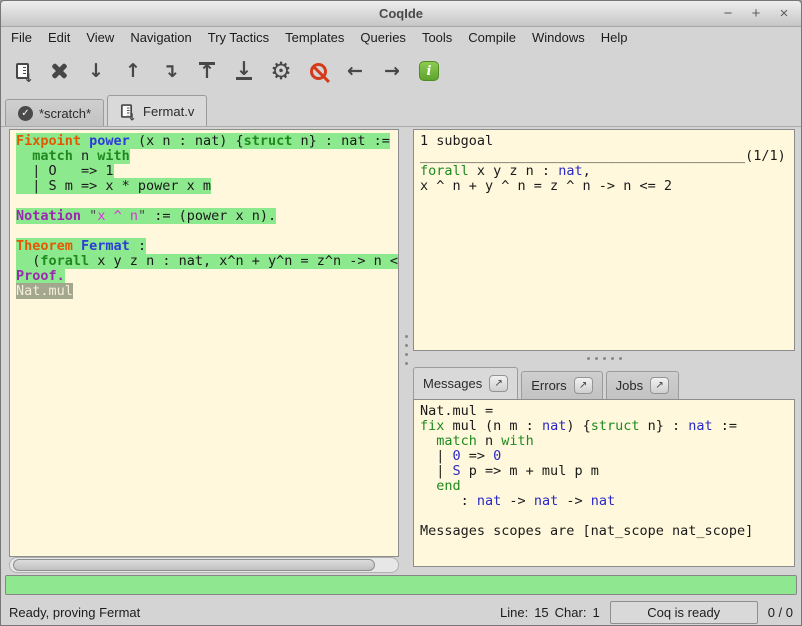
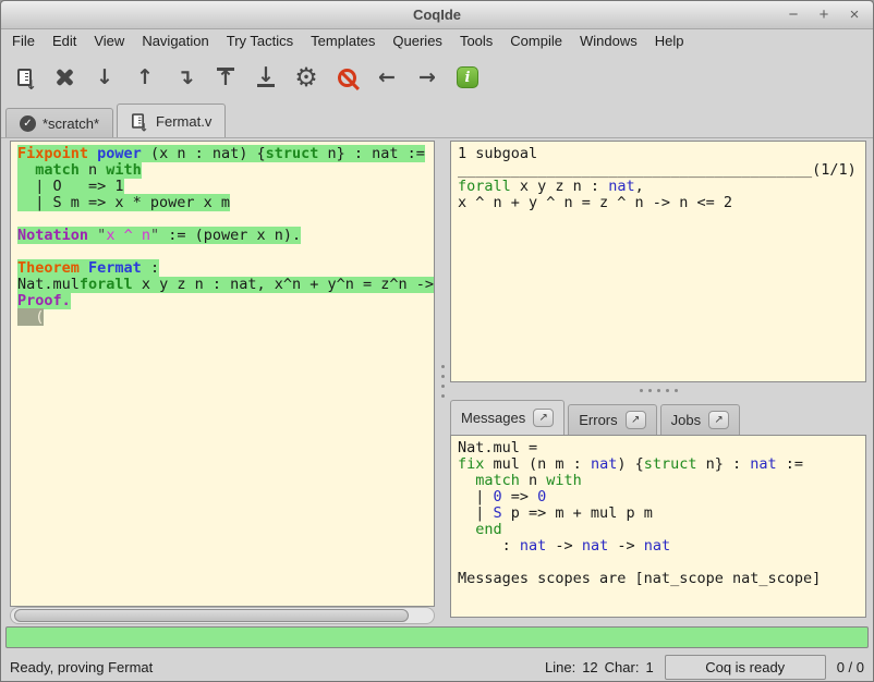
  CoqIde
  −
  +
  ×
  File
  Edit
  View
  Navigation
  Try Tactics
  Templates
  Queries
  Tools
  Compile
  Windows
  Help
  ↓
  ↑
  ↴
  ↑
  ↓
  ⚙
  ←
  →
  i
  ✓
  *scratch*
  Fermat.v
  Fixpoint power (x n : nat) {struct n} : nat :=
  match n with
  | O => 1
  | S m => x * power x m
  Notation "x ^ n" := (power x n).
  Theorem Fermat :
- (forall x y z n : nat, x^n + y^n = z^n -> n <
+ Nat.mulforall x y z n : nat, x^n + y^n = z^n ->
  Proof.
- Nat.mul
+ (
  1 subgoal
  ________________________________________(1/1)
  forall x y z n : nat,
  x ^ n + y ^ n = z ^ n -> n <= 2
  Messages
  ↗
  Errors
  ↗
  Jobs
  ↗
  Nat.mul =
  fix mul (n m : nat) {struct n} : nat :=
  match n with
  | 0 => 0
  | S p => m + mul p m
  end
  : nat -> nat -> nat
  Messages scopes are [nat_scope nat_scope]
  Ready, proving Fermat
  Line:
- 15
+ 12
  Char:
  1
  Coq is ready
  0 / 0
